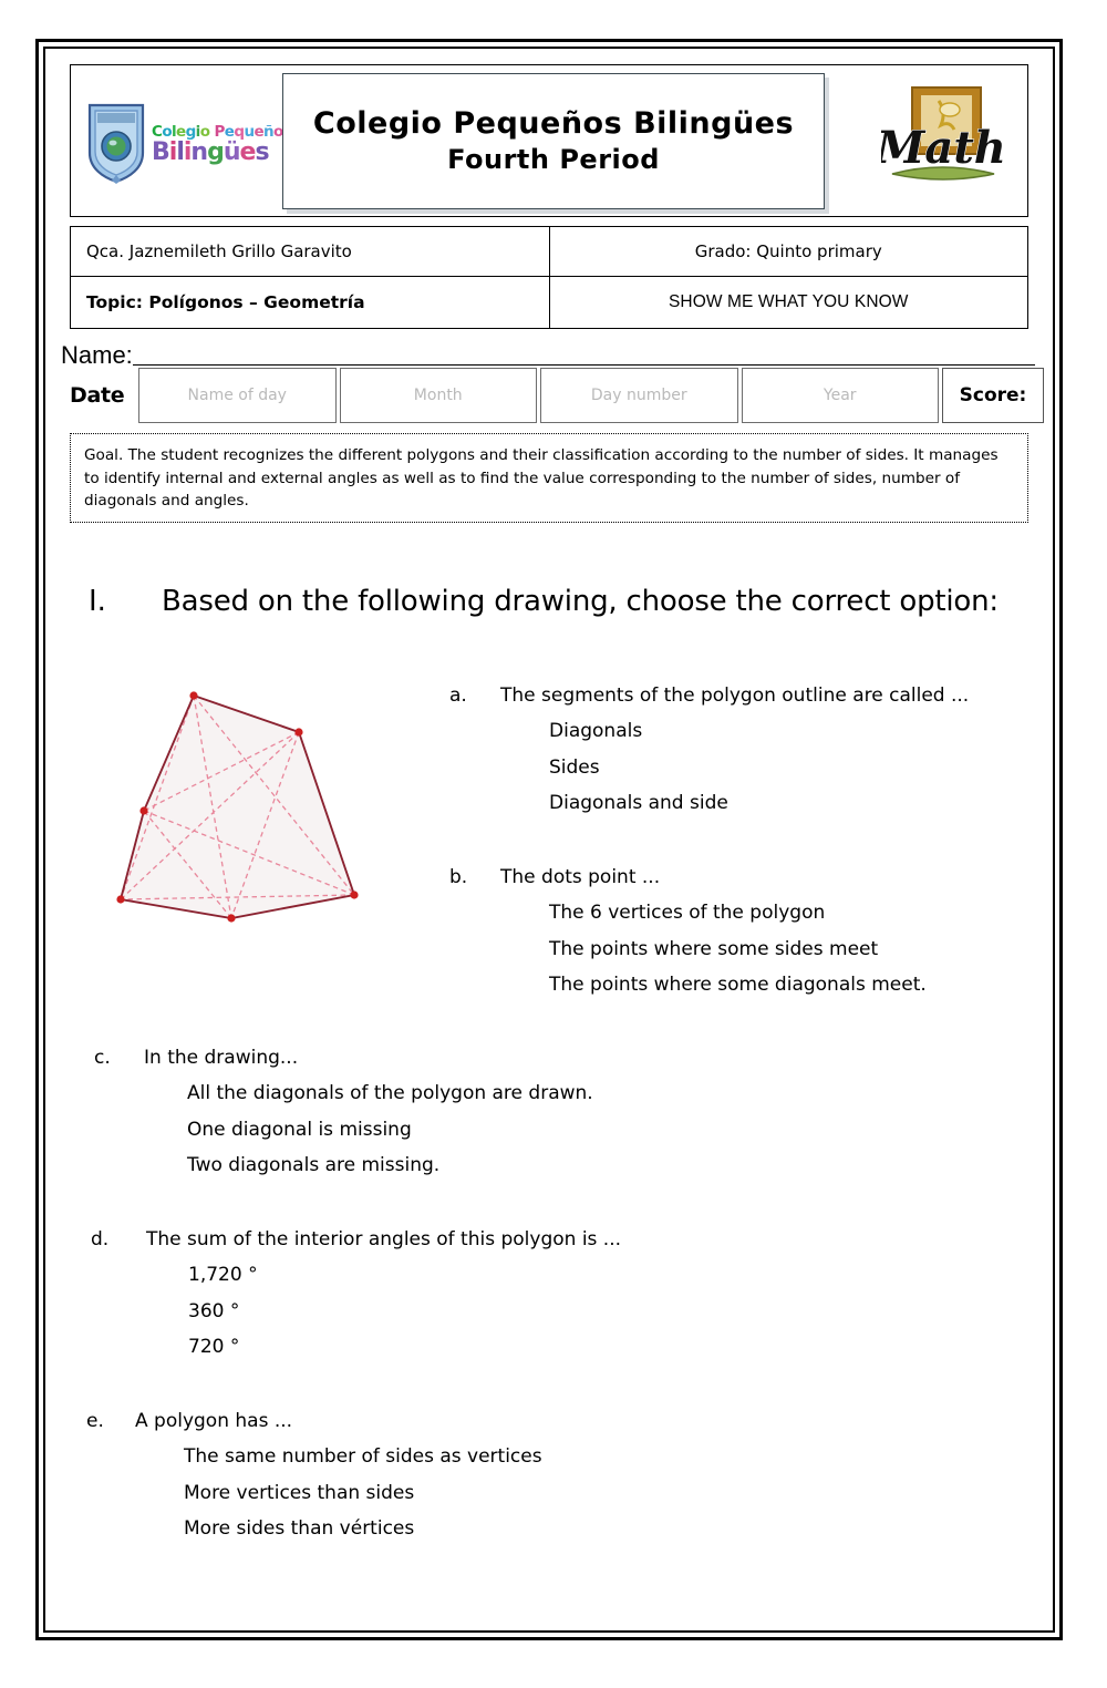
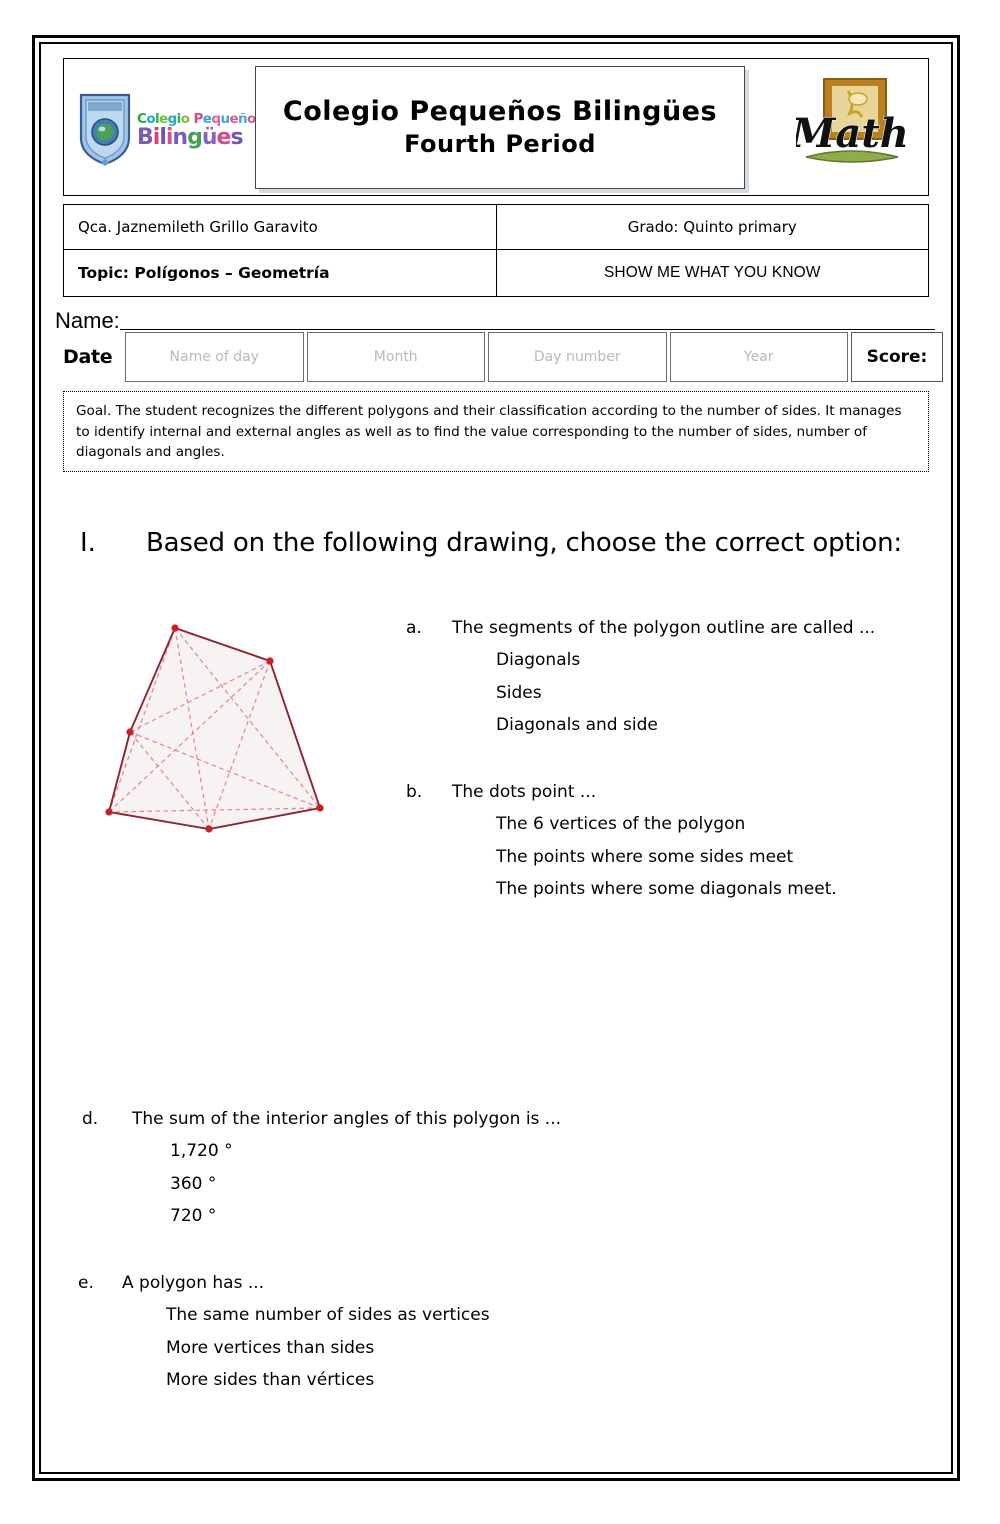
  Colegio Pequeño
  Bilingües
  Colegio Pequeños Bilingües
  Fourth Period
  Math
  Qca. Jaznemileth Grillo Garavito	Grado: Quinto primary
  Topic: Polígonos – Geometría	SHOW ME WHAT YOU KNOW
  Name:
  Date
  Name of day
  Month
  Day number
  Year
  Score:
  Goal. The student recognizes the different polygons and their classification according to the number of sides. It manages to identify internal and external angles as well as to find the value corresponding to the number of sides, number of diagonals and angles.
  I.
  Based on the following drawing, choose the correct option:
  a.
  The segments of the polygon outline are called ...
  Diagonals
  Sides
  Diagonals and side
  b.
  The dots point ...
  The 6 vertices of the polygon
  The points where some sides meet
  The points where some diagonals meet.
- c.
- In the drawing...
- All the diagonals of the polygon are drawn.
- One diagonal is missing
- Two diagonals are missing.
  d.
  The sum of the interior angles of this polygon is ...
  1,720 °
  360 °
  720 °
  e.
  A polygon has ...
  The same number of sides as vertices
  More vertices than sides
  More sides than vértices
